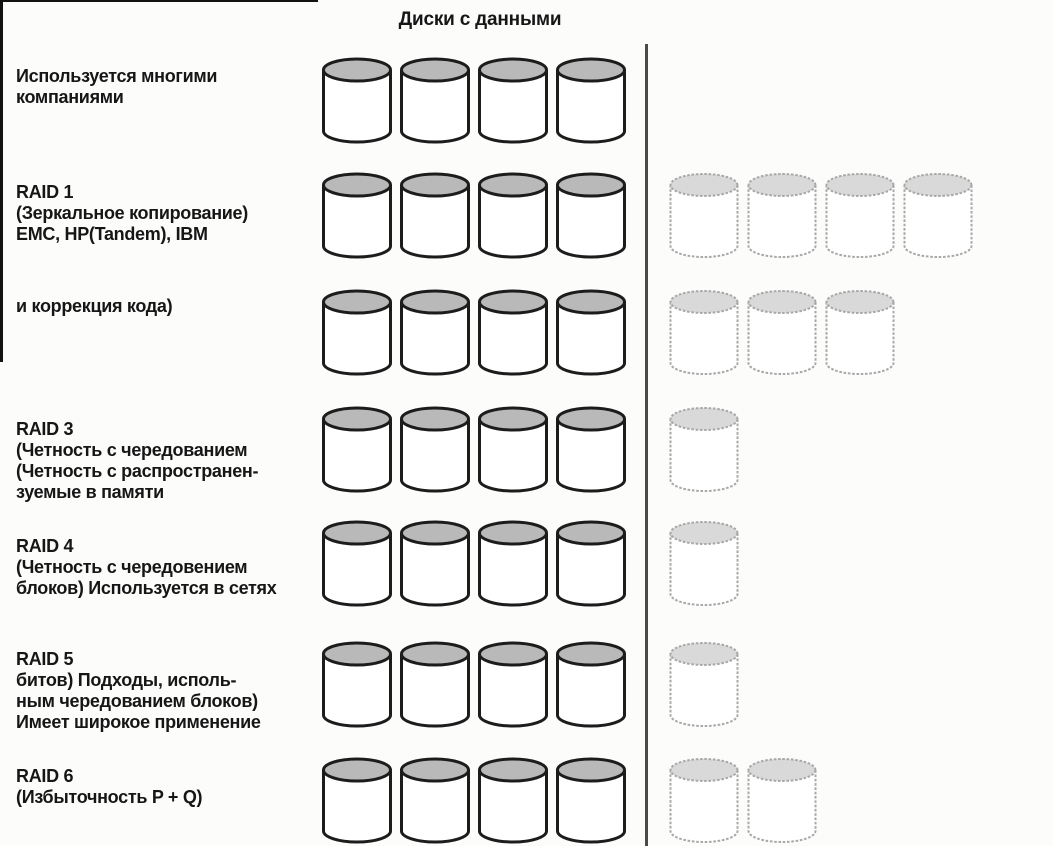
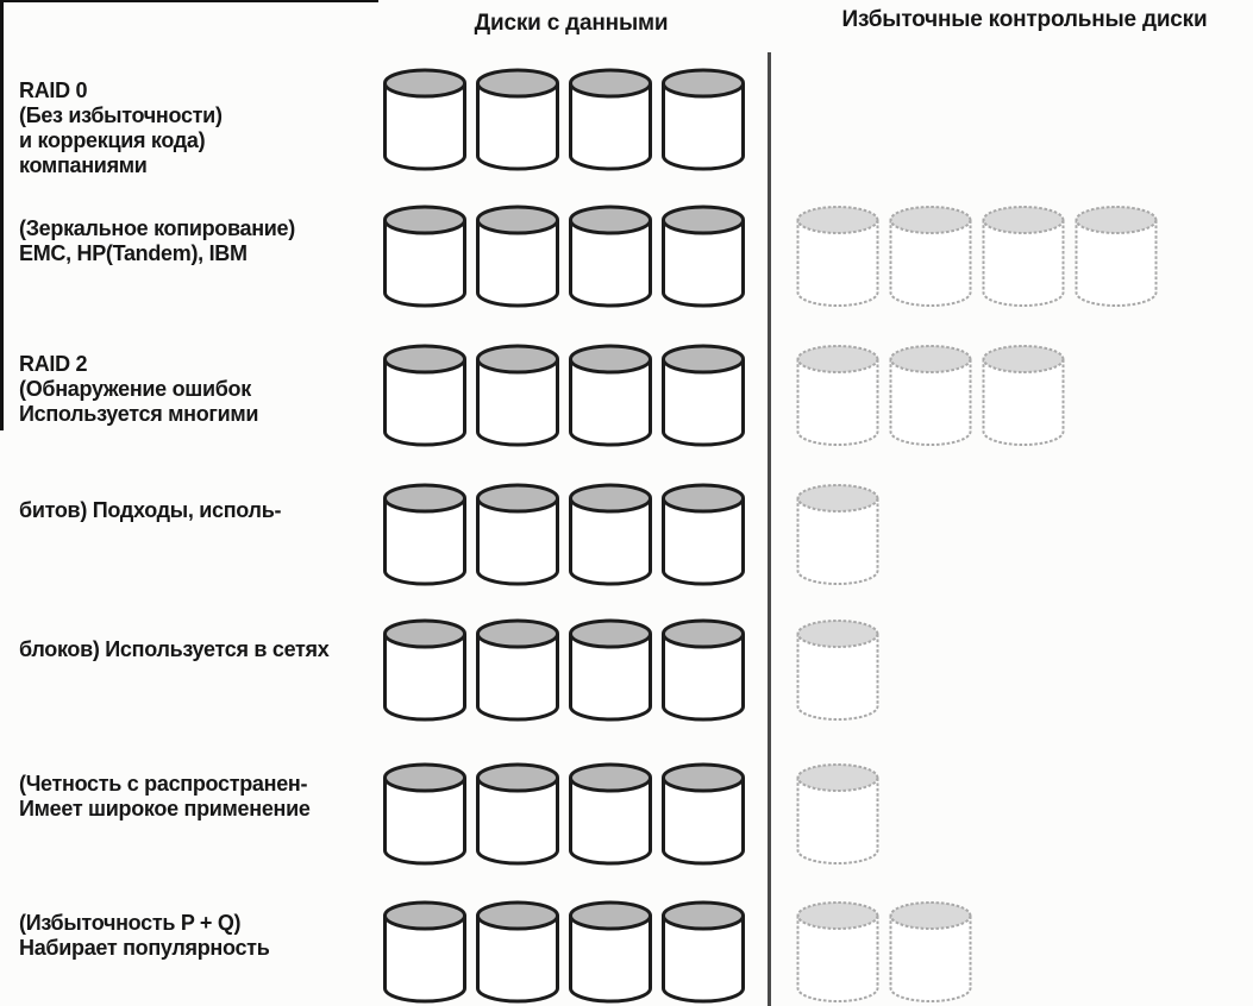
  Диски с данными
+ Избыточные контрольные диски
+ RAID 0
+ (Без избыточности)
- Используется многими
+ и коррекция кода)
  компаниями
- RAID 1
  (Зеркальное копирование)
  EMC, HP(Tandem), IBM
+ RAID 2
+ (Обнаружение ошибок
- и коррекция кода)
+ Используется многими
- RAID 3
- (Четность с чередованием
- (Четность с распространен-
+ битов) Подходы, исполь-
- зуемые в памяти
- RAID 4
- (Четность с чередовением
  блоков) Используется в сетях
- RAID 5
- битов) Подходы, исполь-
+ (Четность с распространен-
- ным чередованием блоков)
  Имеет широкое применение
- RAID 6
  (Избыточность P + Q)
+ Набирает популярность
